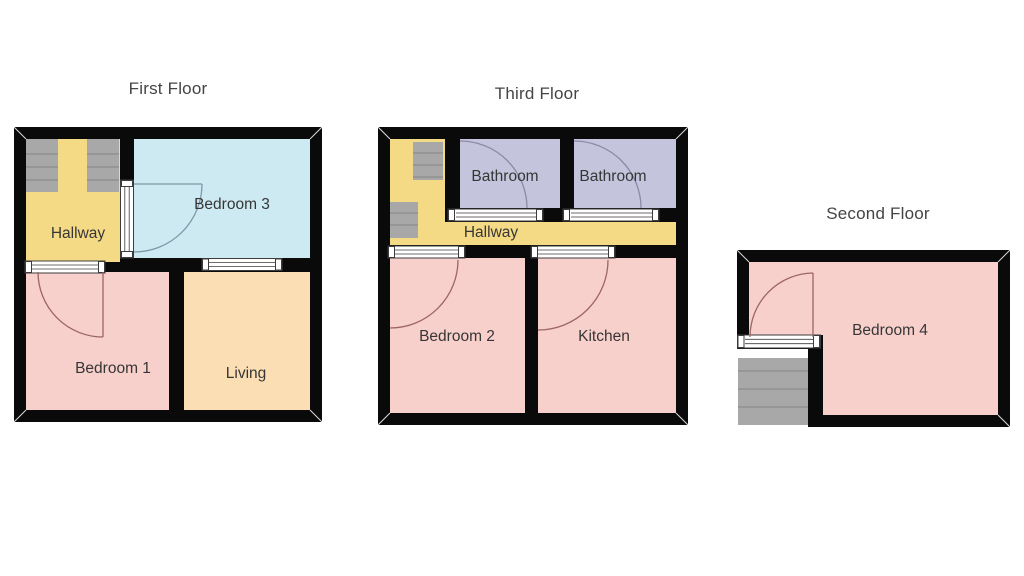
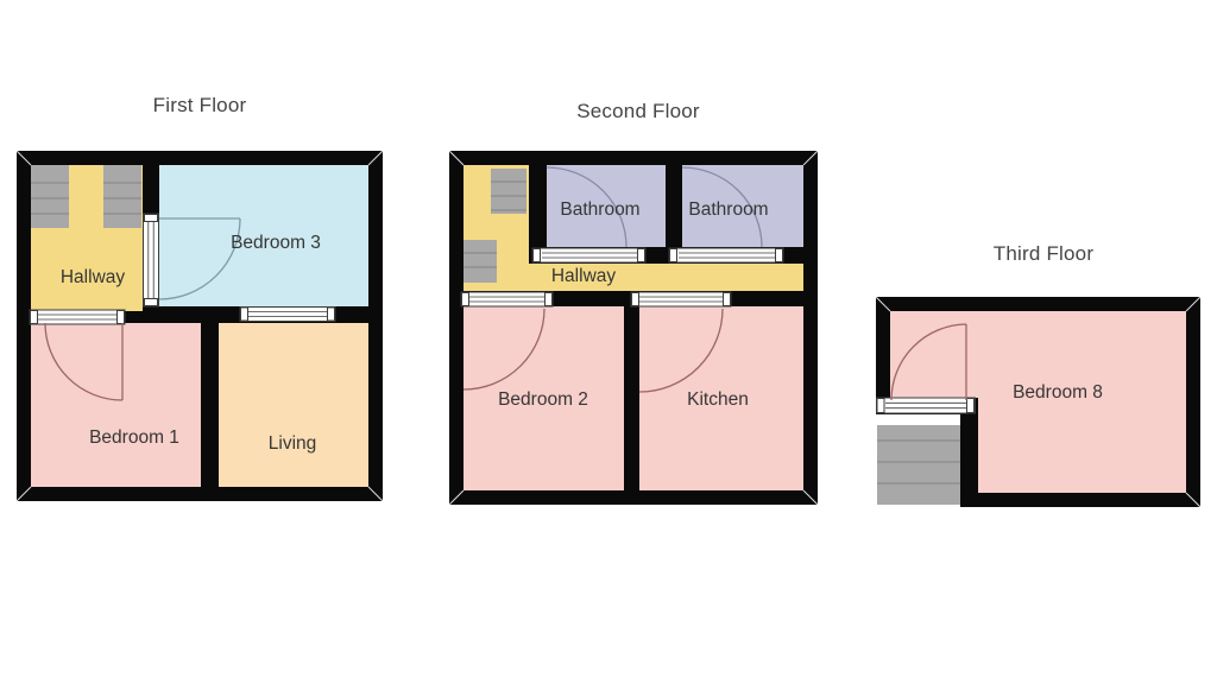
  First Floor
  Hallway
  Bedroom 3
  Bedroom 1
  Living
- Third Floor
+ Second Floor
  Bathroom
  Bathroom
  Hallway
  Bedroom 2
  Kitchen
- Second Floor
+ Third Floor
- Bedroom 4
+ Bedroom 8
